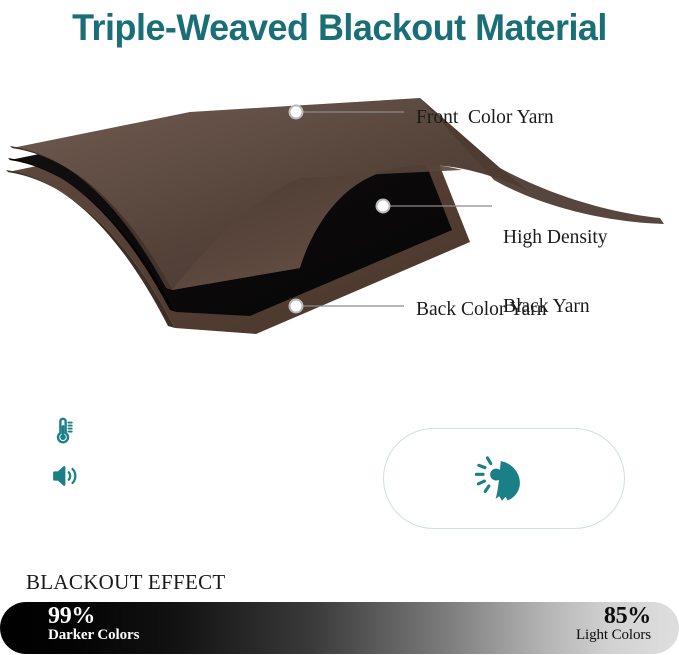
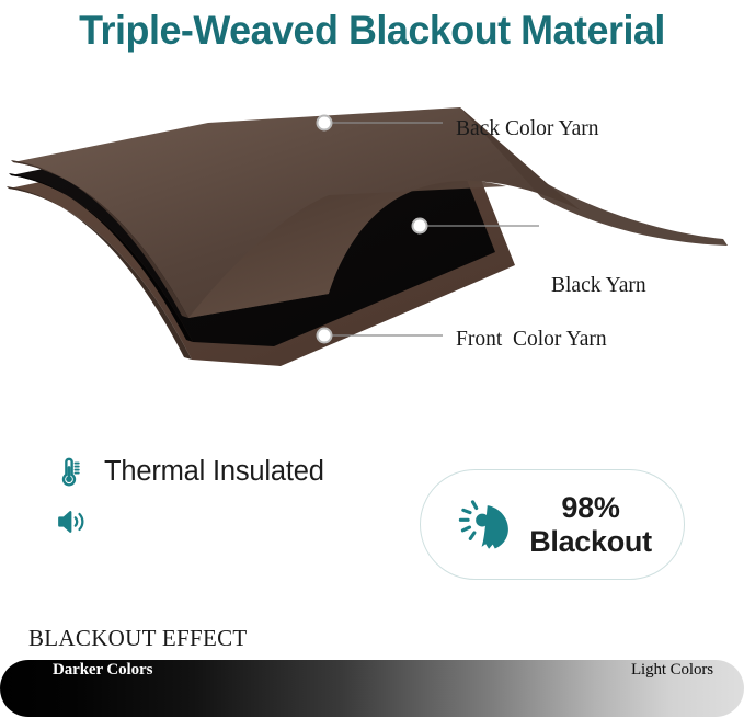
  Triple-Weaved Blackout Material
- Front Color Yarn
+ Back Color Yarn
- High Density
  Black Yarn
- Back Color Yarn
+ Front Color Yarn
+ Thermal Insulated
+ 98%
+ Blackout
  BLACKOUT EFFECT
- 99%
  Darker Colors
- 85%
  Light Colors
